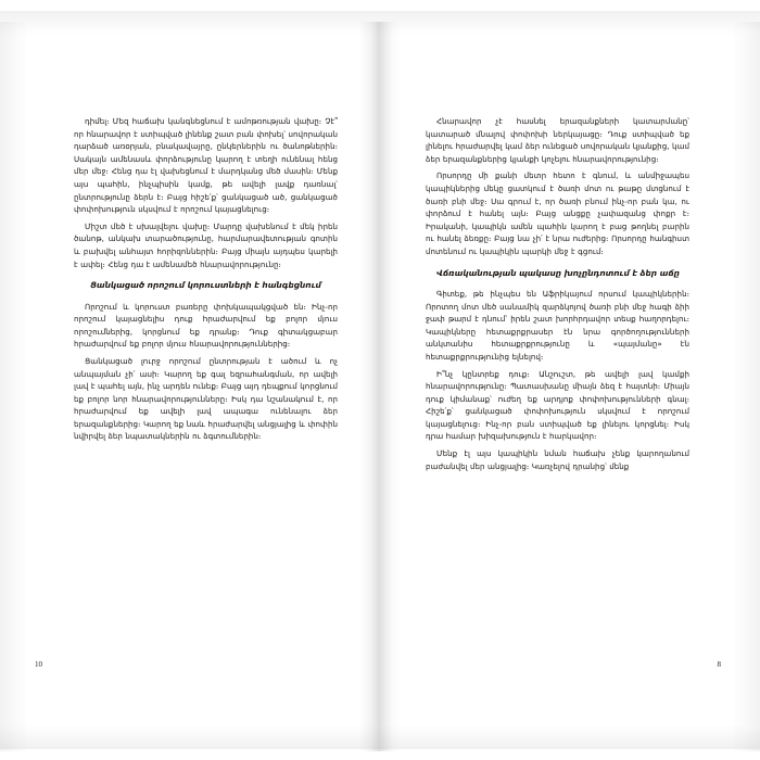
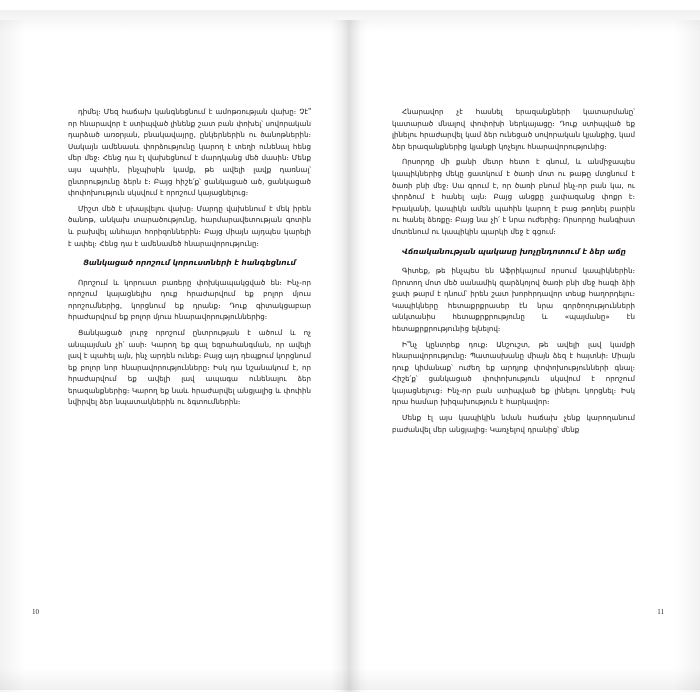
  դիմել։ Մեզ հաճախ կանգնեցնում է ամոթռության վախը։ Չէ՞ որ հնարավոր է ստիպված լինենք շատ բան փոխել՝ սովորական դարձած առօրյան, բնակավայրը, ընկերներին ու ծանոթներին։ Սակայն ամենասև փորձությունը կարող է տեղի ունենալ հենց մեր մեջ։ Հենց դա էլ վախեցնում է մարդկանց մեծ մասին։ Մենք այս պահին, ինչպիսին կամք, թե ավելի լավք դառնալ՝ ընտրությունը ձերն է։ Բայց հիշե՛ք՝ ցանկացած ած, ցանկացած փոփոխություն սկսվում է որոշում կայացնելուց։
  Միշտ մեծ է սխալվելու վախը։ Մարդը վախենում է մեկ իրեն ծանոթ, անկախ տարածությունը, հարմարավետության գոտին և բախվել անհայտ հորիզոններին։ Բայց միայն այդպես կարելի է ափել։ Հենց դա է ամենամեծ հնարավորությունը։
  Ցանկացած որոշում կորուստների է հանգեցնում
  Որոշում և կորուստ բառերը փոխկապակցված են։ Ինչ-որ որոշում կայացնելիս դուք հրաժարվում եք բոլոր մյուս որոշումներից, կորցնում եք դրանք։ Դուք գիտակցաբար հրաժարվում եք բոլոր մյուս հնարավորություններից։
  Ցանկացած լուրջ որոշում ընտրության է ածում և ոչ անպայման չի՛ ասի։ Կարող եք գալ եզրահանգման, որ ավելի լավ է պահել այն, ինչ արդեն ունեք։ Բայց այդ դեպքում կորցնում եք բոլոր նոր հնարավորությունները։ Իսկ դա նշանակում է, որ հրաժարվում եք ավելի լավ ապագա ունենալու ձեր երազանքներից։ Կարող եք նաև հրաժարվել անցյալից և փոփին նվիրվել ձեր նպատակներին ու ձգտումներին։
  Հնարավոր չէ հասնել երազանքների կատարմանը՝ կատարած մնալով փոփոխի ներկայացը։ Դուք ստիպված եք լինելու հրաժարվել կամ ձեր ունեցած սովորական կյանքից, կամ ձեր երազանքներից կյանքի կոչելու հնարավորությունից։
  Որսորդը մի քանի մետր հետո է գնում, և անմիջապես կապիկներից մեկը ցատկում է ծառի մոտ ու թաթը մտցնում է ծառի բնի մեջ։ Սա գրում է, որ ծառի բնում ինչ-որ բան կա, ու փորձում է հանել այն։ Բայց անցքը չափազանց փոքր է։ Իրականի, կապիկն ամեն պահին կարող է բաց թողնել բարին ու հանել ձեռքը։ Բայց նա չի՛ է նրա ուժերից։ Որսորդը հանգիստ մոտենում ու կապիկին պարկի մեջ է գցում։
  Վճռականության պակասը խոչընդոտում է ձեր աճը
  Գիտեք, թե ինչպես են Աֆրիկայում որսում կապիկներին։ Որոտող մոտ մեծ սանամիկ զարձկոյով ծառի բնի մեջ հագի ձիի ջափ թարմ է դնում՝ իրեն շատ խորհրդավոր տեսք հաղորդելու։ Կապիկները հետաքրքրասեր էն նրա գործողությունների անկտանիս հետաքրքրությունը և «պայմանը» էն հետաքրքրությունից ելնելով։
  Ի՞նչ կընտրեք դուք։ Անշուշտ, թե ավելի լավ կամքի հնարավորությունը։ Պատասխանը միայն ձեզ է հայտնի։ Միայն դուք կիմանաք՝ ուժեղ եք արդյոք փոփոխությունների գնալ։ Հիշե՛ք՝ ցանկացած փոփոխություն սկսվում է որոշում կայացնելուց։ Ինչ-որ բան ստիպված եք լինելու կորցնել։ Իսկ դրա համար խիզախություն է հարկավոր։
  Մենք էլ այս կապիկին նման հաճախ չենք կարողանում բաժանվել մեր անցյալից։ Կառչելով դրանից՝ մենք
  10
- 8
+ 11
